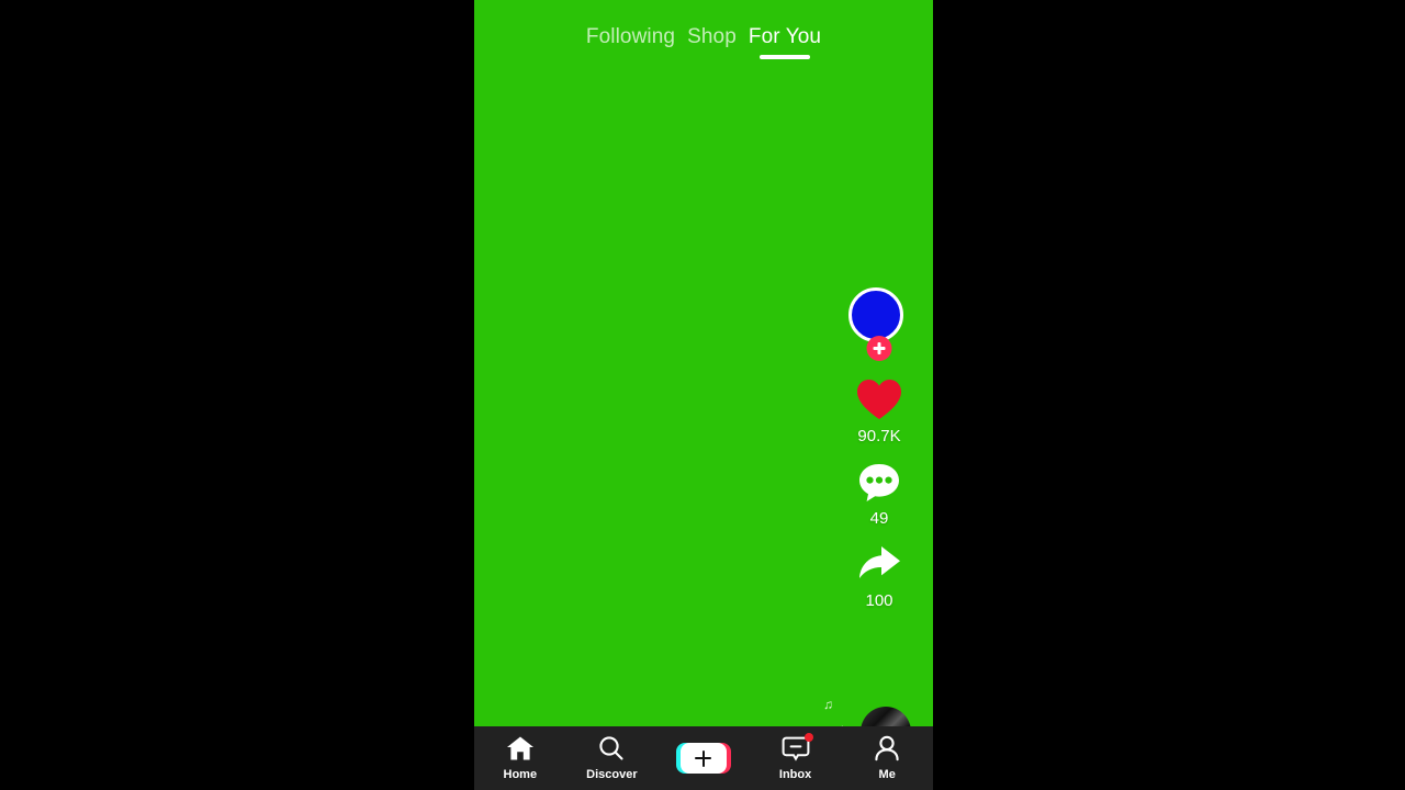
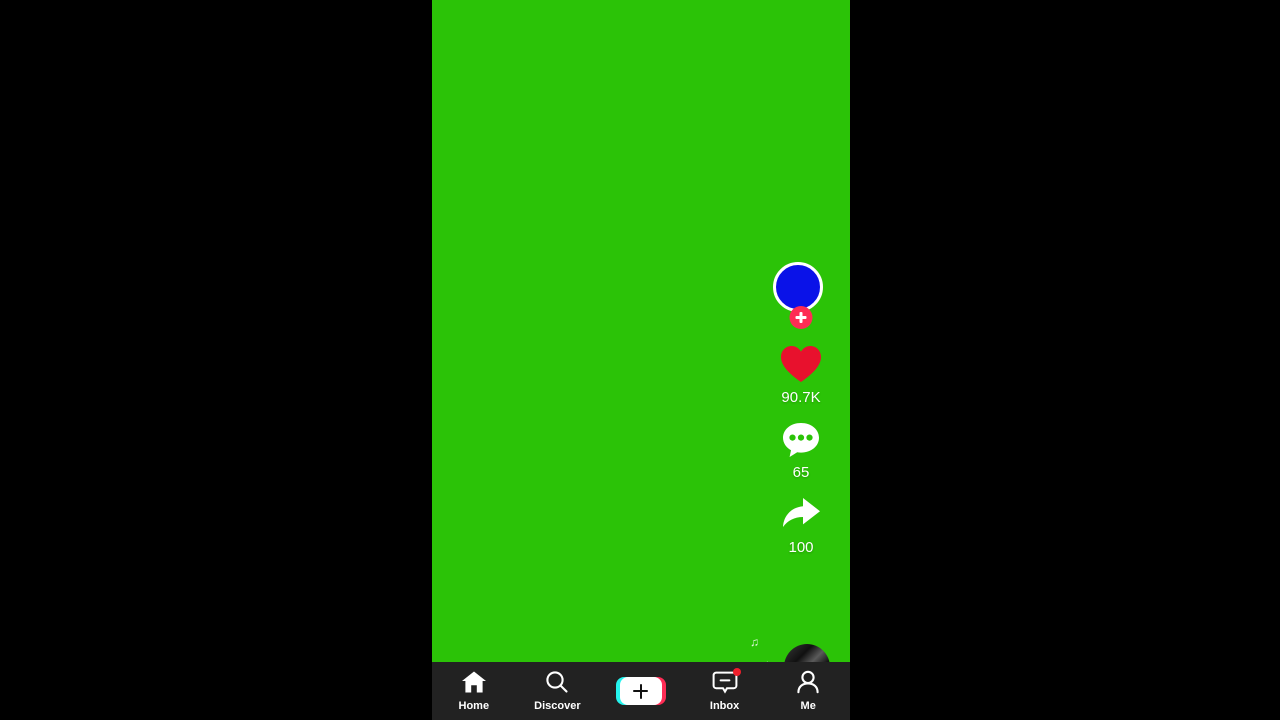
- Following
- Shop
- For You
  90.7K
- 49
+ 65
  100
  ♫
  Home
  Discover
  Inbox
  Me
